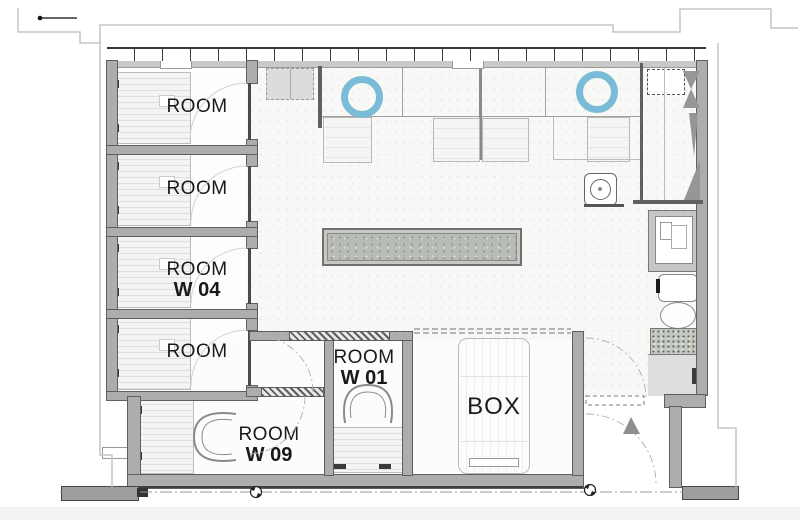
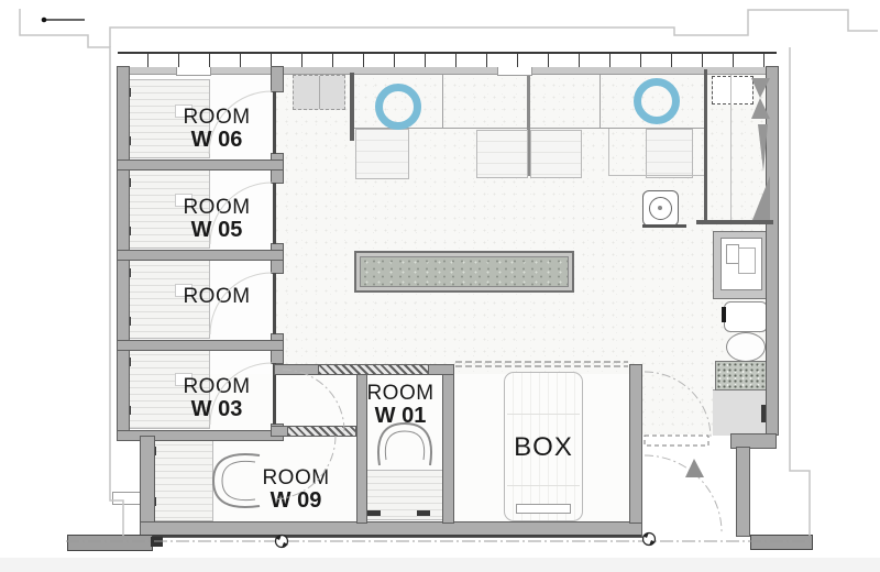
  ROOM
+ W 06
  ROOM
+ W 05
  ROOM
- W 04
  ROOM
+ W 03
  ROOM
  W 09
  ROOM
  W 01
  BOX
